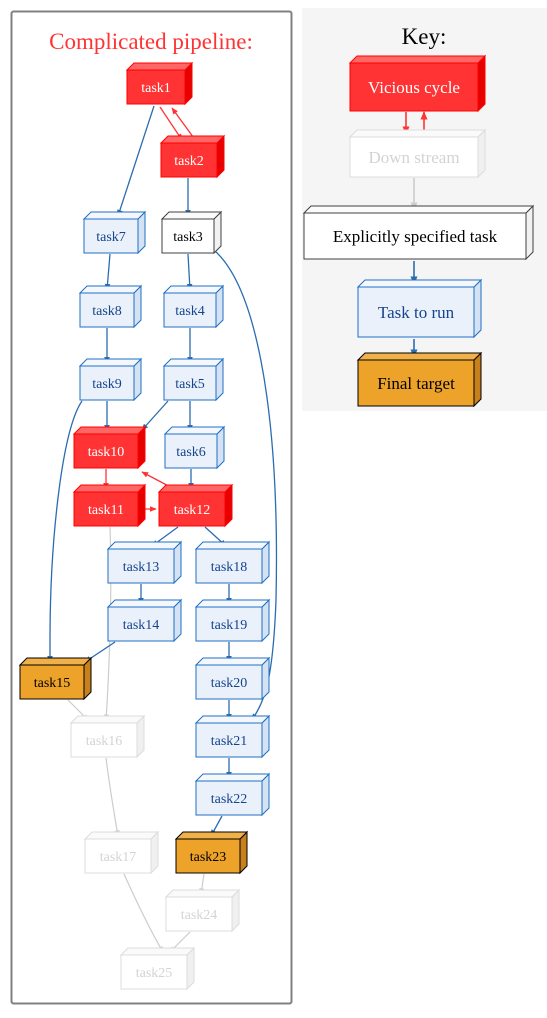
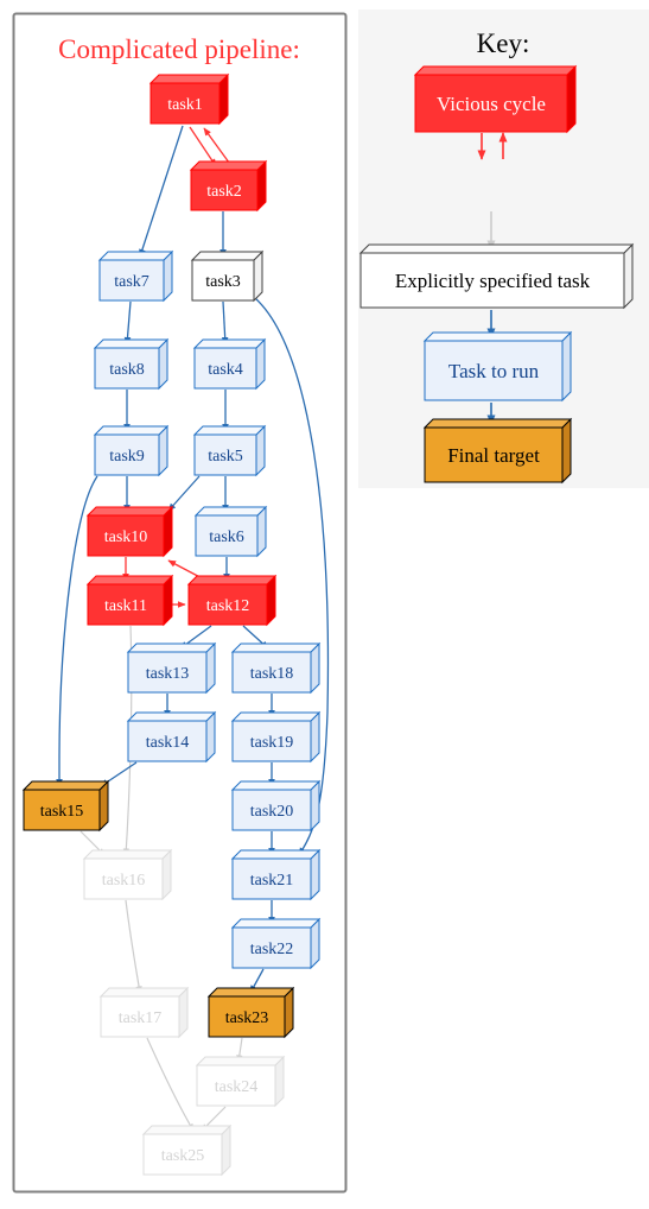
  task1
  task2
  task7
  task3
  task8
  task4
  task9
  task5
  task10
  task6
  task11
  task12
  task13
  task18
  task14
  task19
  task15
  task20
  task16
  task21
  task22
  task17
  task23
  task24
  task25
  Vicious cycle
- Down stream
  Explicitly specified task
  Task to run
  Final target
  Complicated pipeline:
  Key:
